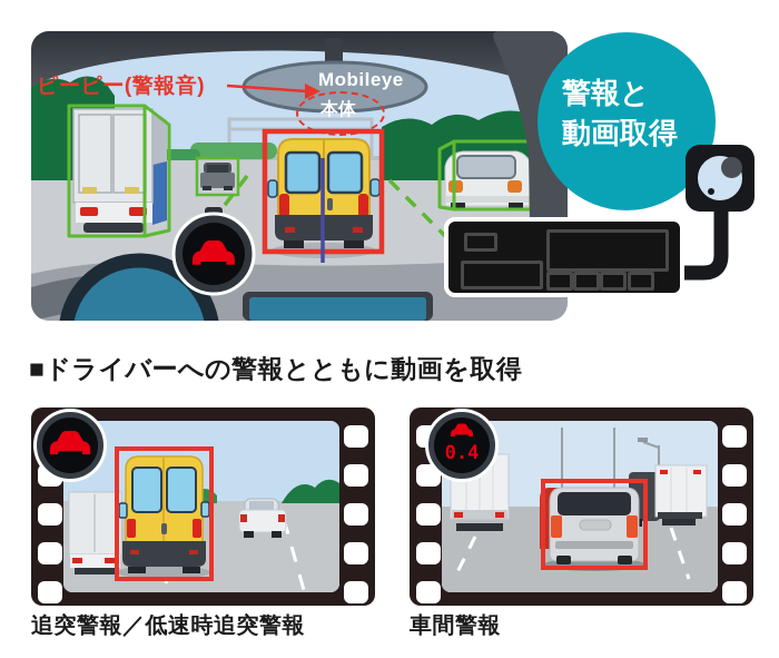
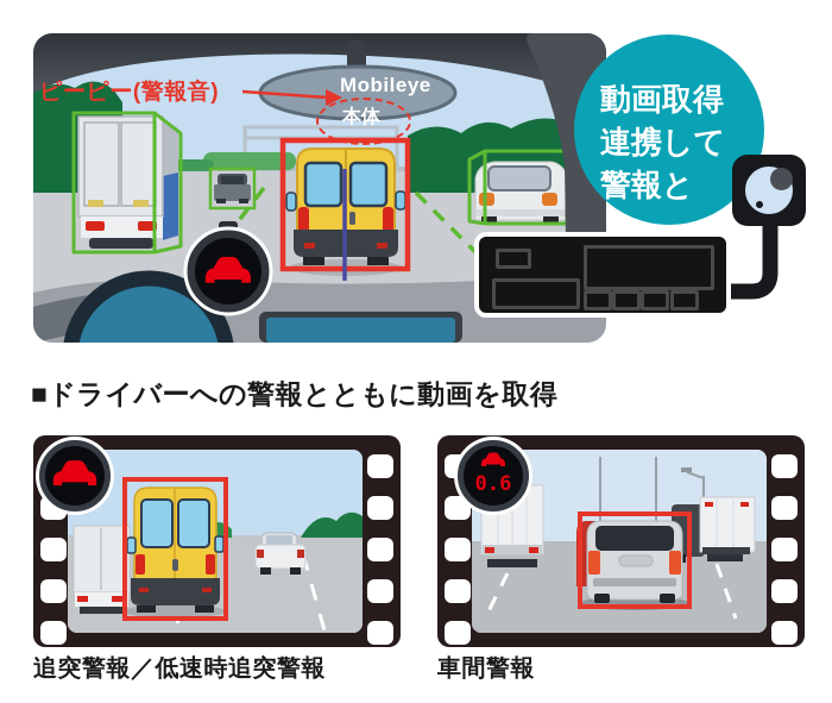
  Mobileye
  本体
  ピーピー(警報音)
- 警報と
+ 動画取得
+ 連携して
- 動画取得
+ 警報と
  ■ドライバーへの警報とともに動画を取得
- 0.4
+ 0.6
  追突警報／低速時追突警報
  車間警報
